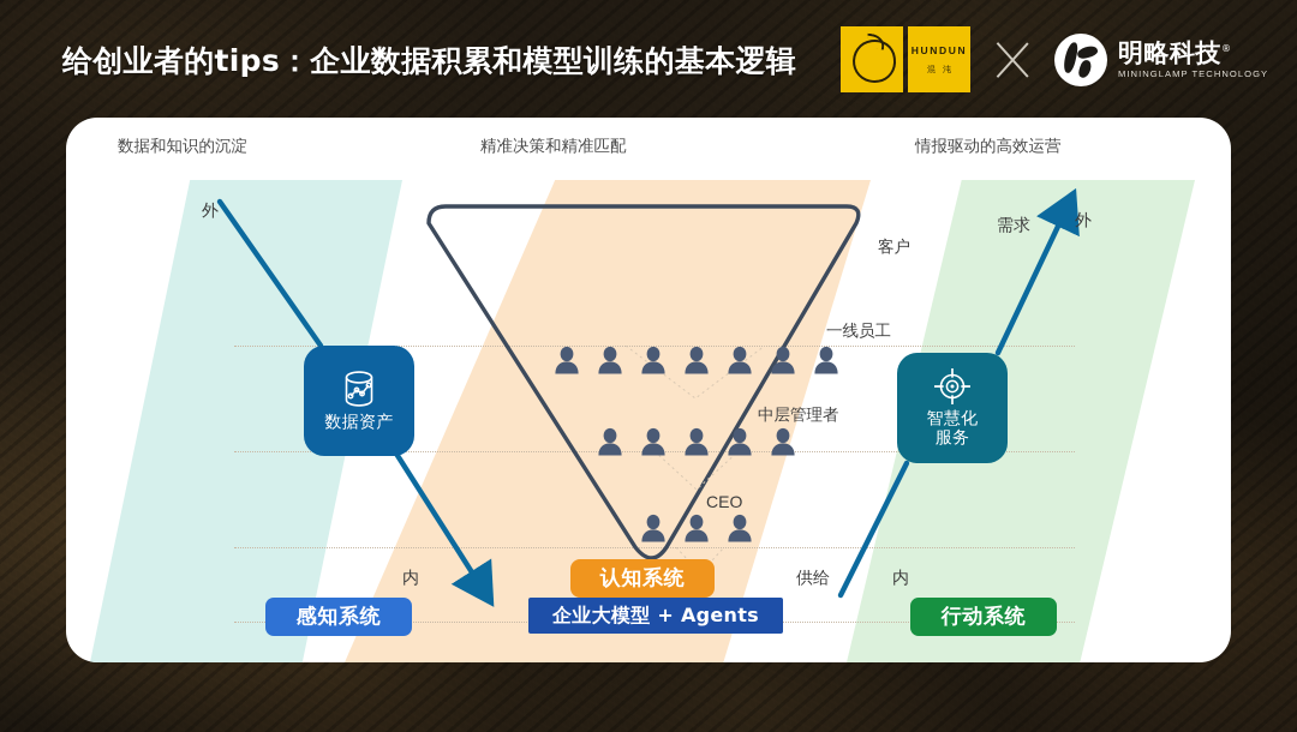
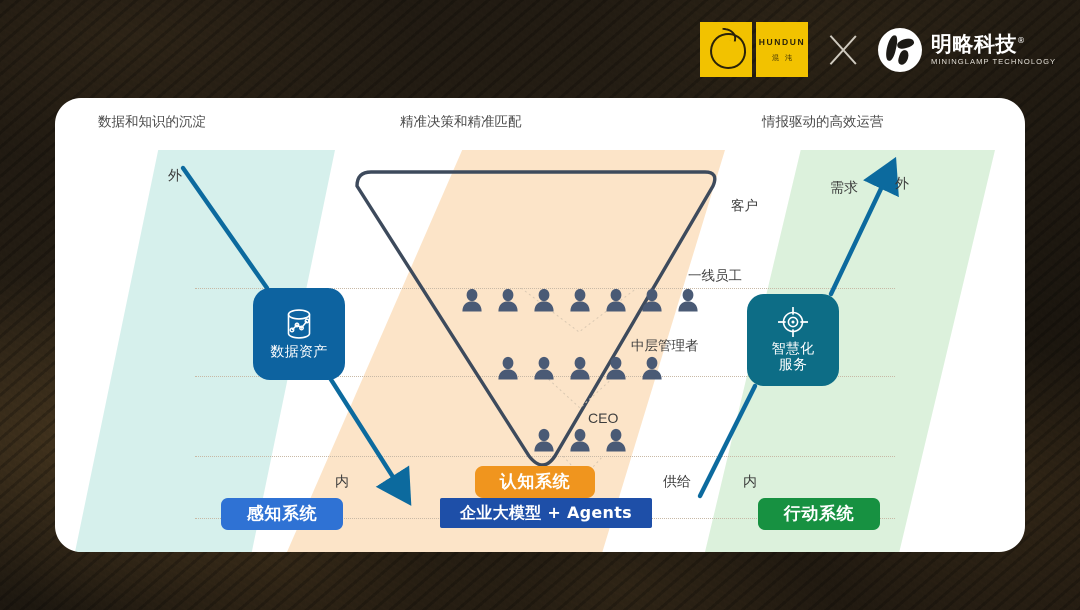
- 给创业者的tips：企业数据积累和模型训练的基本逻辑
  HUNDUN
  混沌
  明略科技®
  MININGLAMP TECHNOLOGY
  数据和知识的沉淀
  精准决策和精准匹配
  情报驱动的高效运营
  客户
  一线员工
  中层管理者
  CEO
  外
  内
  供给
  内
  需求
  外
  数据资产
  智慧化
  服务
  认知系统
  感知系统
  企业大模型 + Agents
  行动系统
